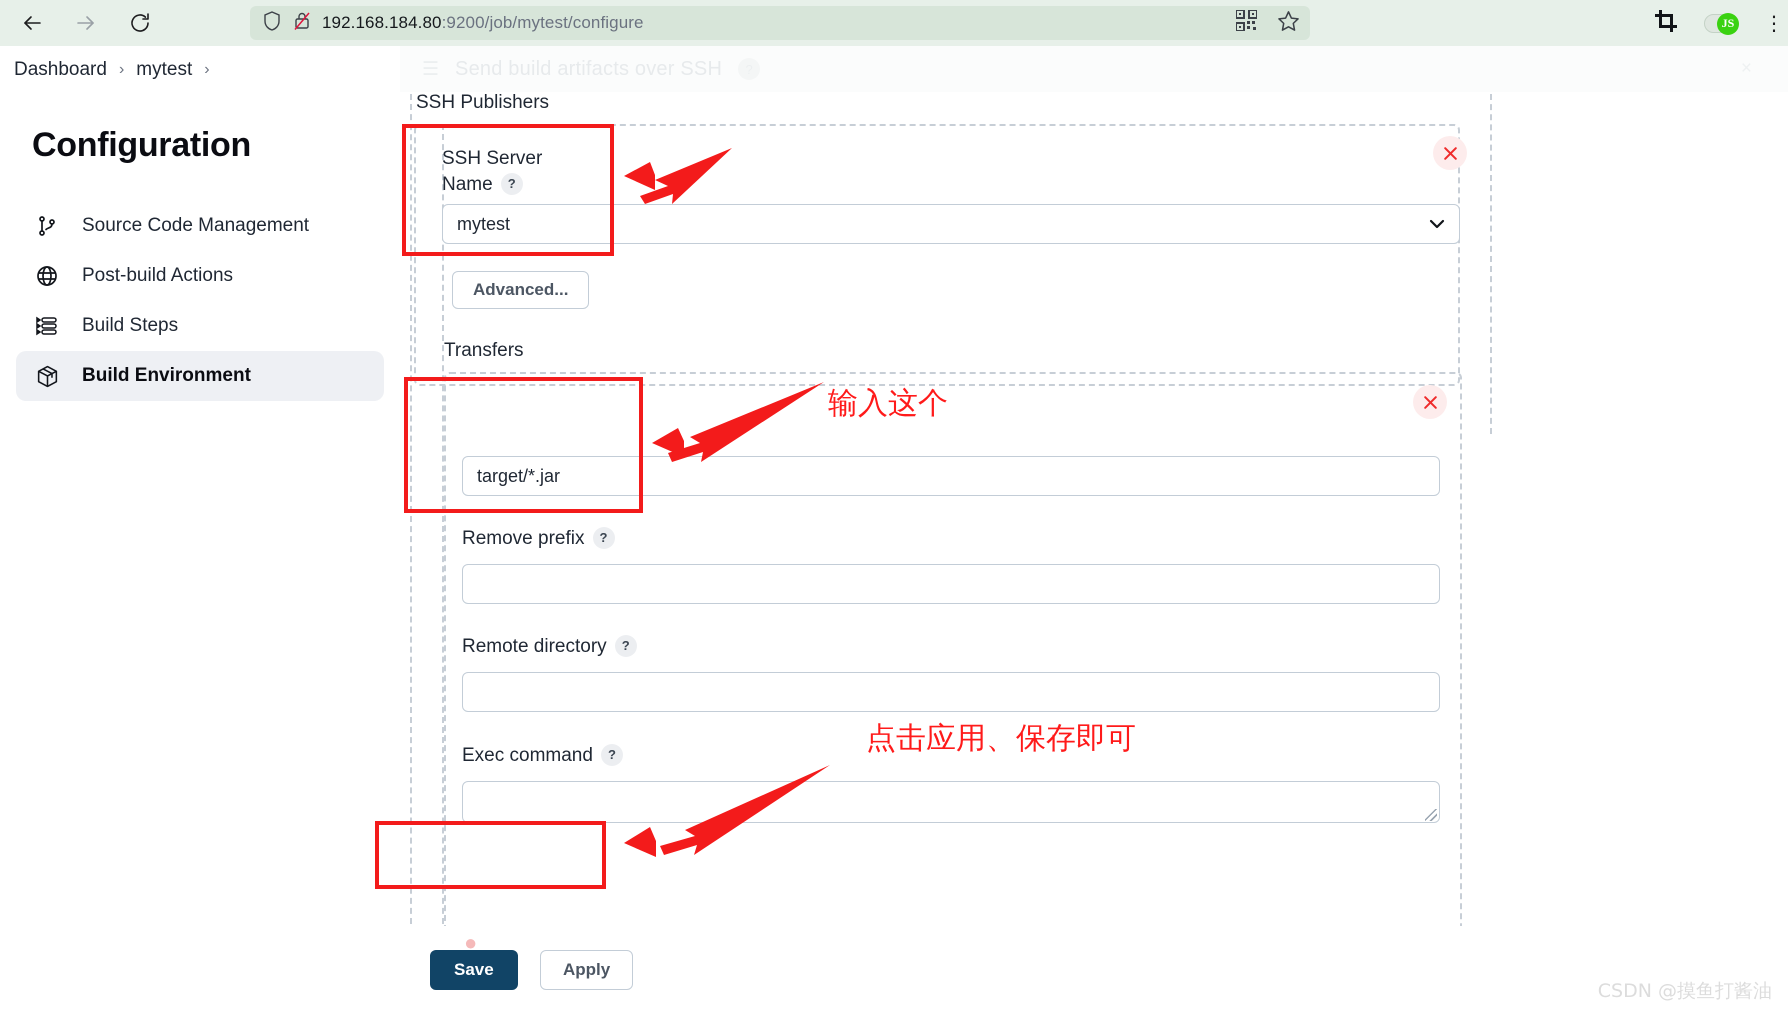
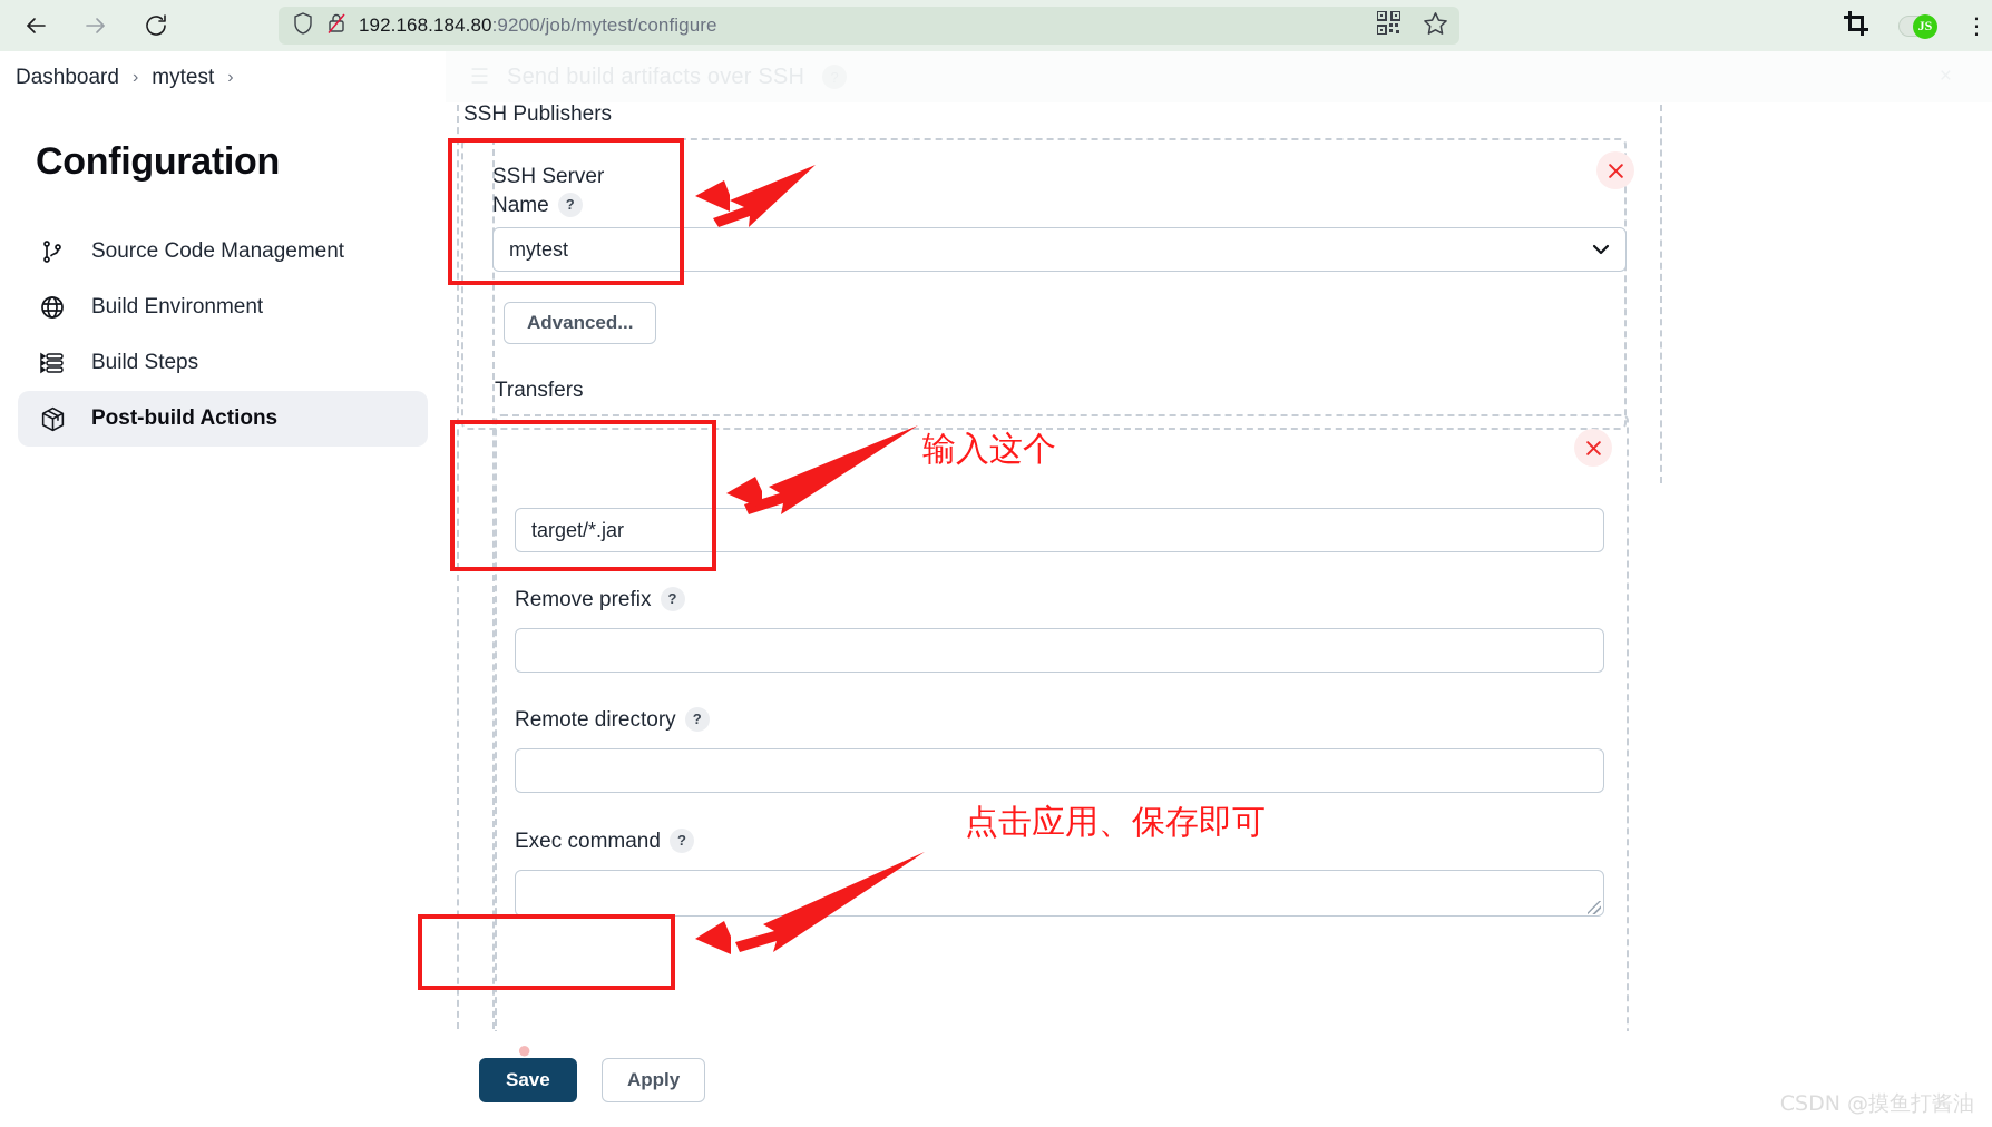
  192.168.184.80:9200/job/mytest/configure
  JS
  ⋮
  Dashboard
  ›
  mytest
  ›
  Configuration
  Source Code Management
- Post-build Actions
+ Build Environment
  Build Steps
- Build Environment
+ Post-build Actions
  SSH Publishers
  SSH Server
  Name ?
  mytest
  Advanced...
  Transfers
  target/*.jar
  Remove prefix ?
  Remote directory ?
  Exec command ?
  ●
  Save
  Apply
  输入这个
  点击应用、保存即可
  CSDN @摸鱼打酱油
